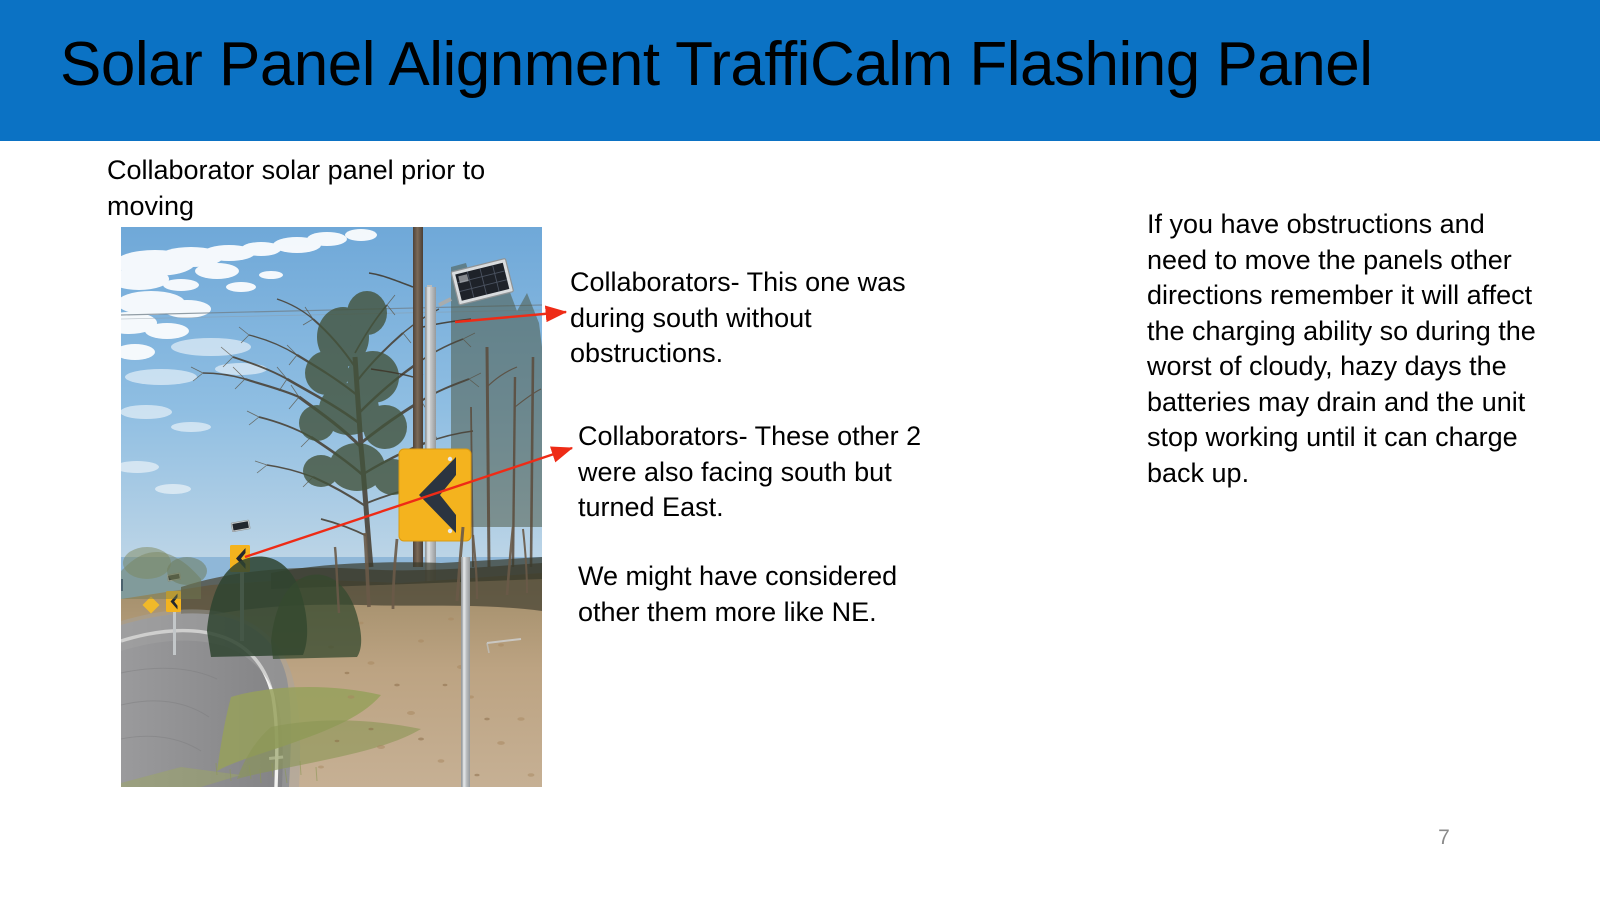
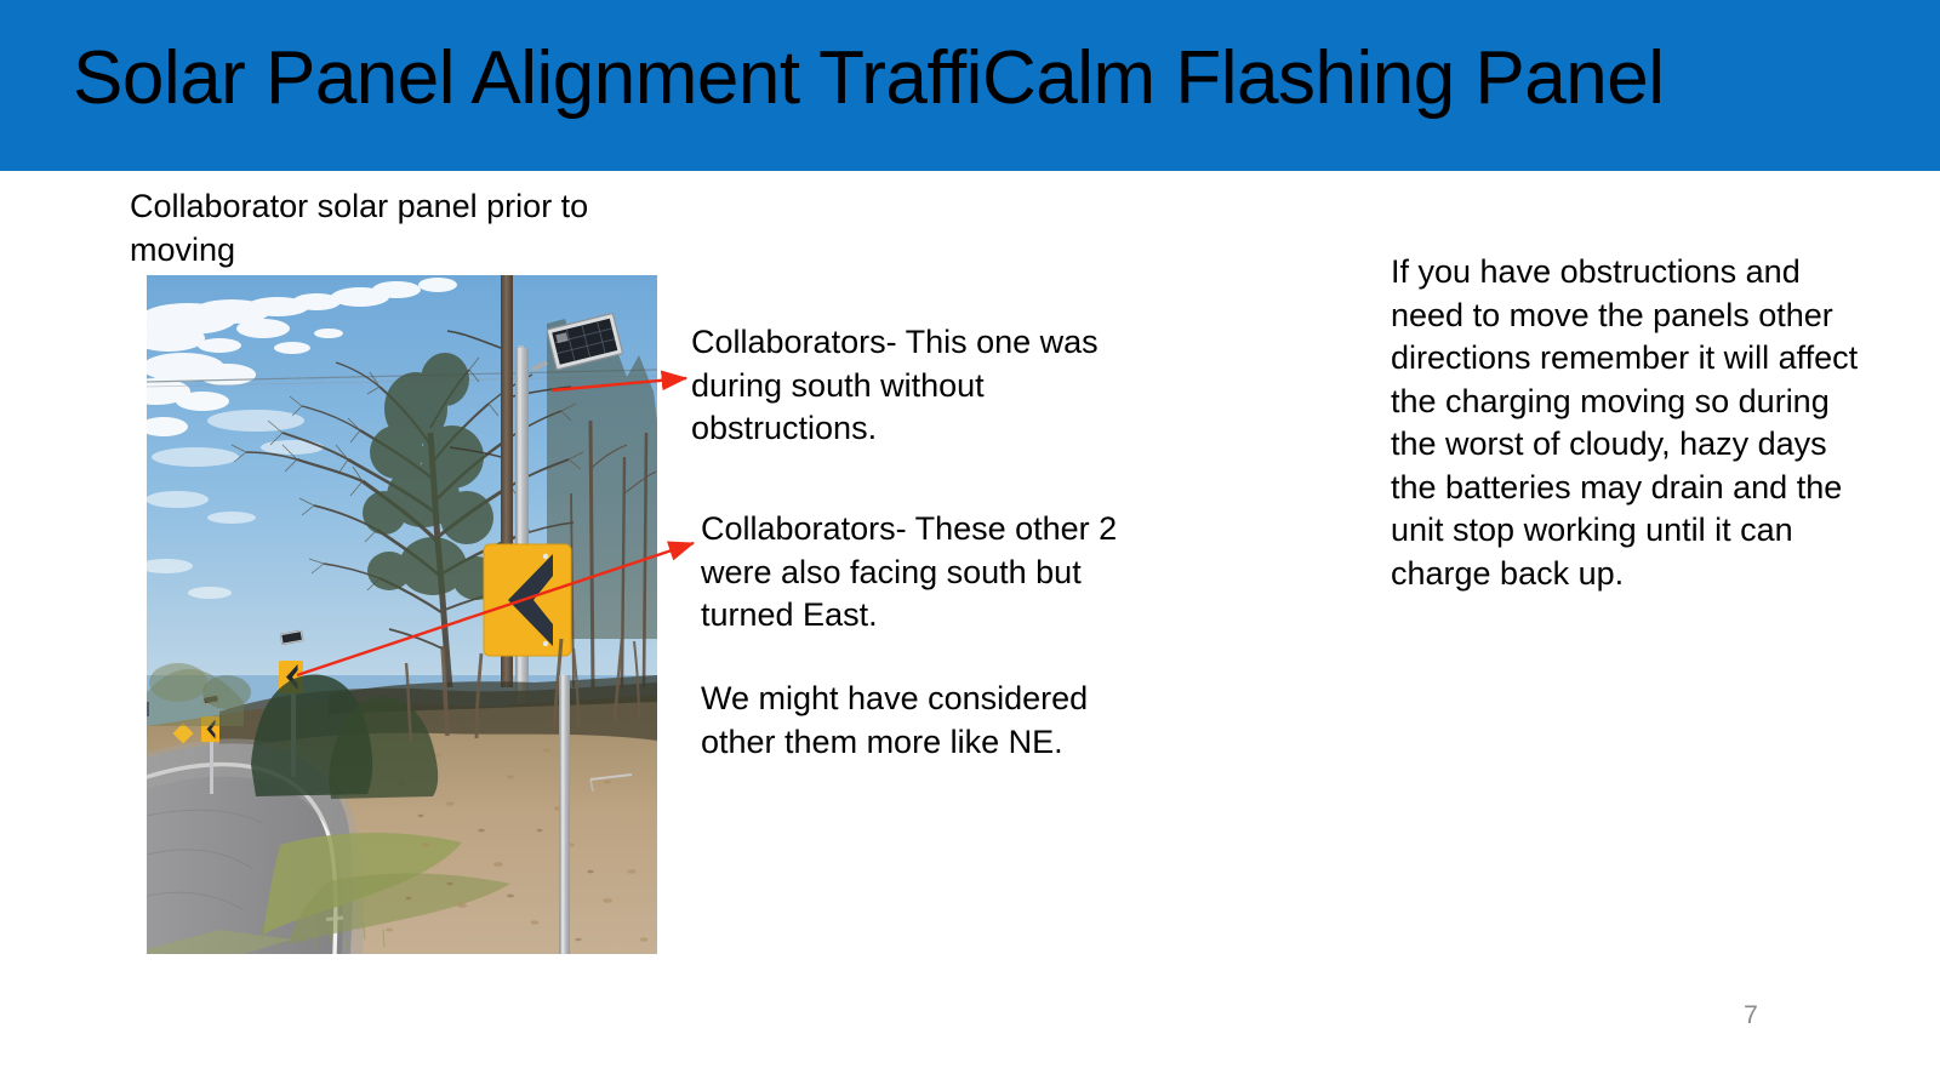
  Solar Panel Alignment TraffiCalm Flashing Panel
  Collaborator solar panel prior to moving
  Collaborators- This one was during south without obstructions.
  Collaborators- These other 2 were also facing south but turned East.
  We might have considered other them more like NE.
- If you have obstructions and need to move the panels other directions remember it will affect the charging ability so during the worst of cloudy, hazy days the batteries may drain and the unit stop working until it can charge back up.
+ If you have obstructions and need to move the panels other directions remember it will affect the charging moving so during the worst of cloudy, hazy days the batteries may drain and the unit stop working until it can charge back up.
  7
